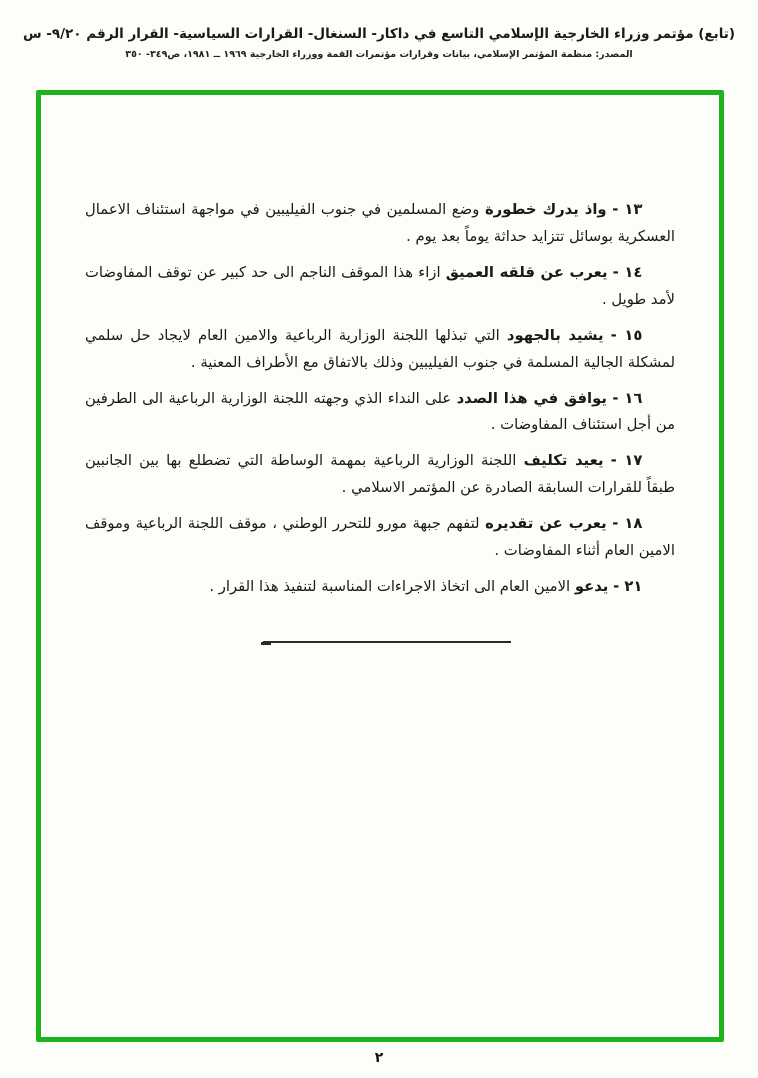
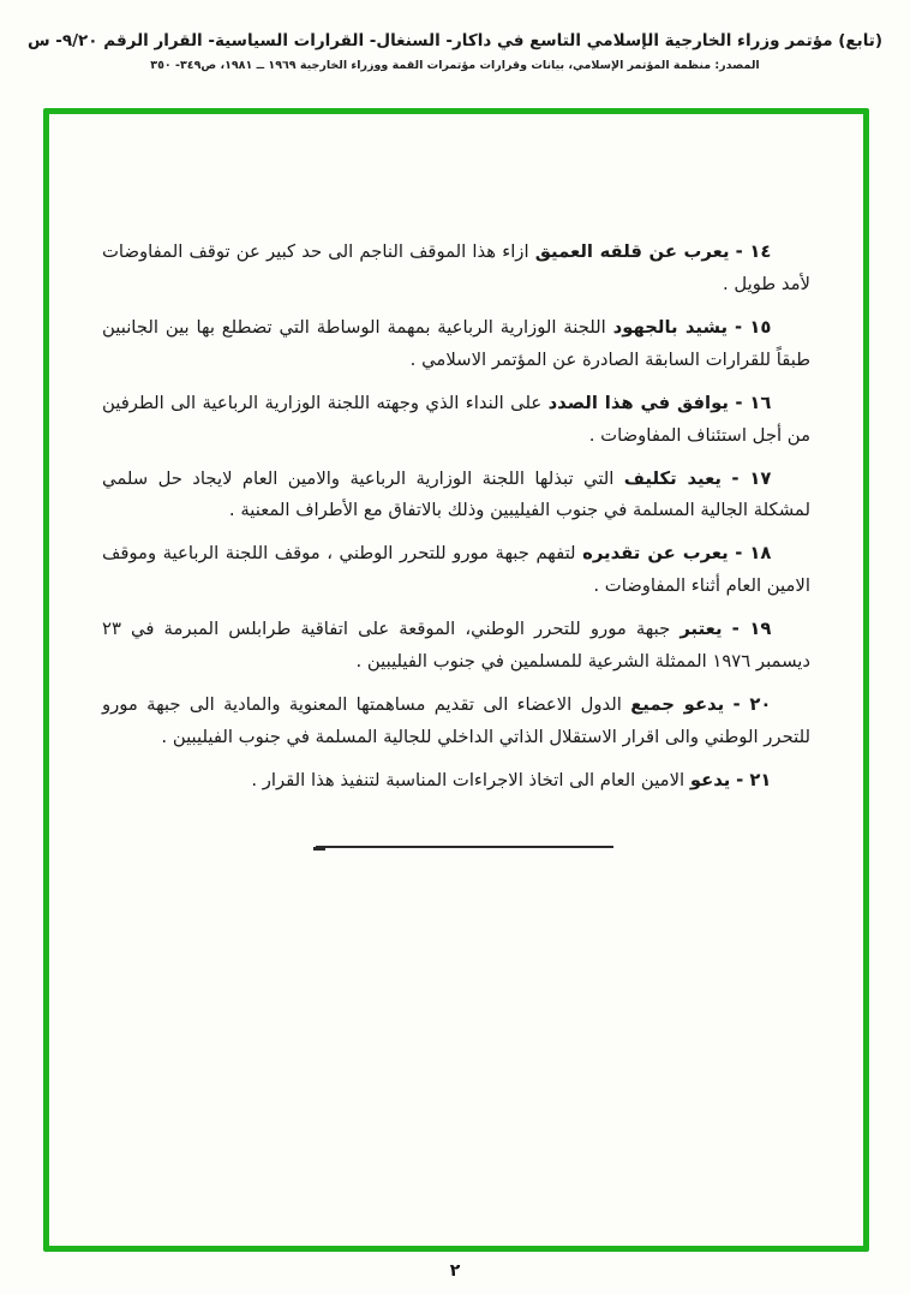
  (تابع) مؤتمر وزراء الخارجية الإسلامي التاسع في داكار- السنغال- القرارات السياسية- القرار الرقم ٩/٢٠- س
  المصدر: منظمة المؤتمر الإسلامي، بيانات وقرارات مؤتمرات القمة ووزراء الخارجية ١٩٦٩ ــ ١٩٨١، ص٣٤٩- ٣٥٠
- ١٣ - واذ يدرك خطورة وضع المسلمين في جنوب الفيليبين في مواجهة استئناف الاعمال العسكرية بوسائل تتزايد حداثة يوماً بعد يوم .
  ١٤ - يعرب عن قلقه العميق ازاء هذا الموقف الناجم الى حد كبير عن توقف المفاوضات لأمد طويل .
- ١٥ - يشيد بالجهود التي تبذلها اللجنة الوزارية الرباعية والامين العام لايجاد حل سلمي لمشكلة الجالية المسلمة في جنوب الفيليبين وذلك بالاتفاق مع الأطراف المعنية .
+ ١٥ - يشيد بالجهود اللجنة الوزارية الرباعية بمهمة الوساطة التي تضطلع بها بين الجانبين طبقاً للقرارات السابقة الصادرة عن المؤتمر الاسلامي .
  ١٦ - يوافق في هذا الصدد على النداء الذي وجهته اللجنة الوزارية الرباعية الى الطرفين من أجل استئناف المفاوضات .
- ١٧ - يعيد تكليف اللجنة الوزارية الرباعية بمهمة الوساطة التي تضطلع بها بين الجانبين طبقاً للقرارات السابقة الصادرة عن المؤتمر الاسلامي .
+ ١٧ - يعيد تكليف التي تبذلها اللجنة الوزارية الرباعية والامين العام لايجاد حل سلمي لمشكلة الجالية المسلمة في جنوب الفيليبين وذلك بالاتفاق مع الأطراف المعنية .
  ١٨ - يعرب عن تقديره لتفهم جبهة مورو للتحرر الوطني ، موقف اللجنة الرباعية وموقف الامين العام أثناء المفاوضات .
+ ١٩ - يعتبر جبهة مورو للتحرر الوطني، الموقعة على اتفاقية طرابلس المبرمة في ٢٣ ديسمبر ١٩٧٦ الممثلة الشرعية للمسلمين في جنوب الفيليبين .
+ ٢٠ - يدعو جميع الدول الاعضاء الى تقديم مساهمتها المعنوية والمادية الى جبهة مورو للتحرر الوطني والى اقرار الاستقلال الذاتي الداخلي للجالية المسلمة في جنوب الفيليبين .
  ٢١ - يدعو الامين العام الى اتخاذ الاجراءات المناسبة لتنفيذ هذا القرار .
  ٢
